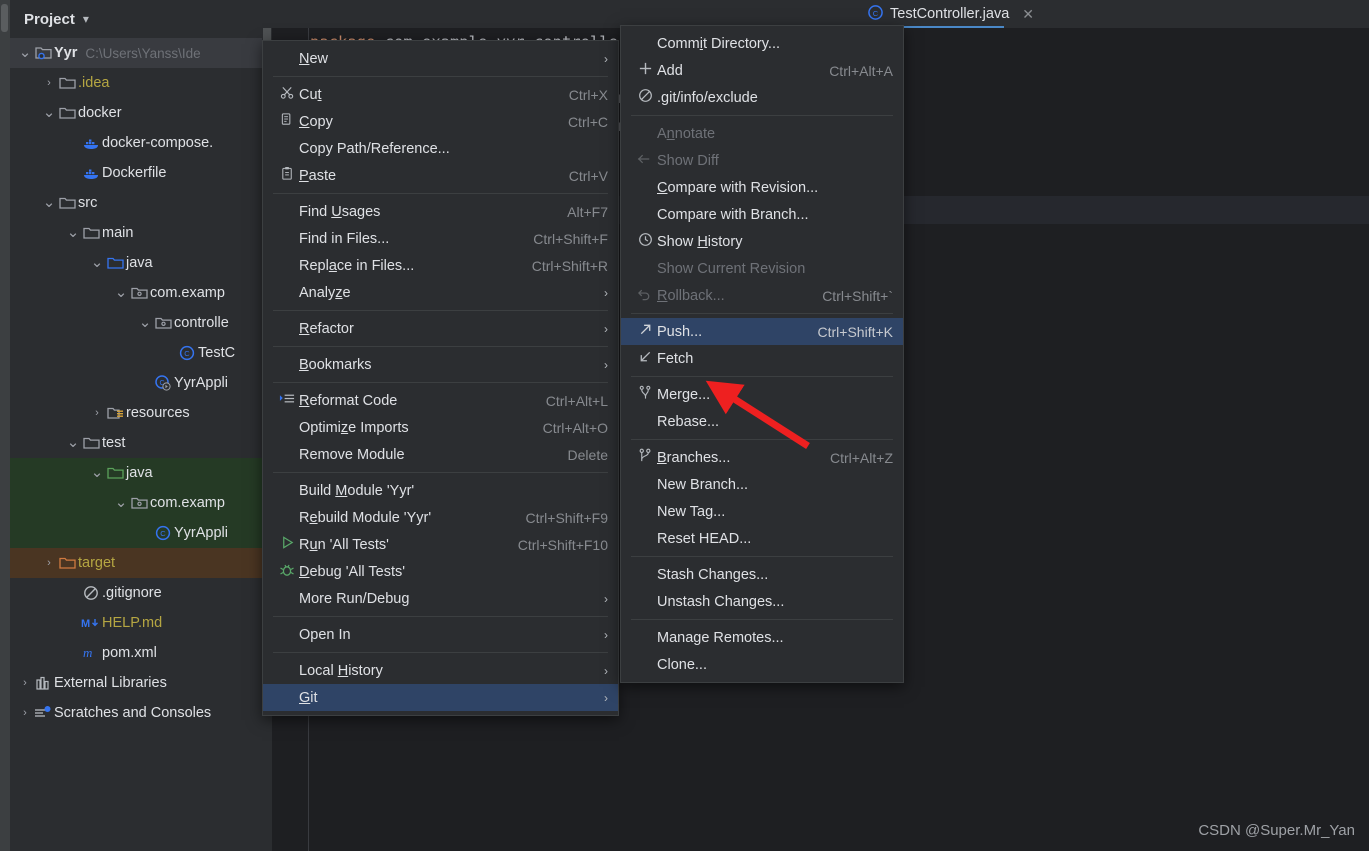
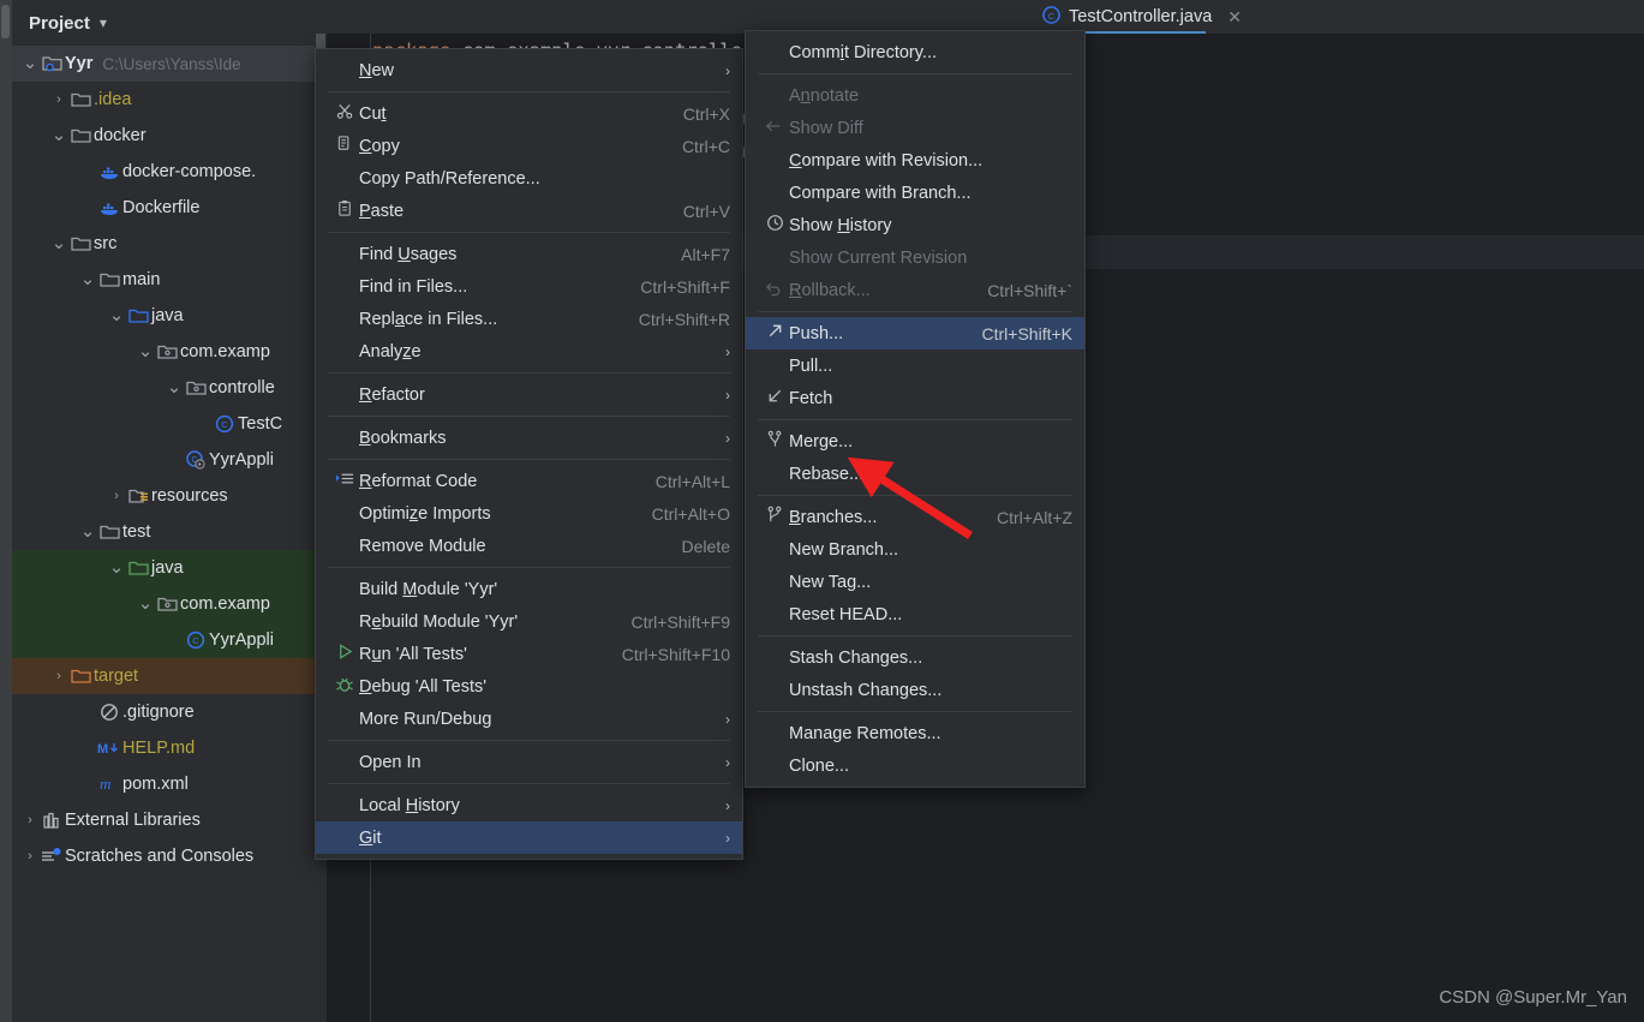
  Project
  ▾
  ⌄
  Yyr
  C:\Users\Yanss\Ide
  ›
  .idea
  ⌄
  docker
  docker-compose.
  Dockerfile
  ⌄
  src
  ⌄
  main
  ⌄
  java
  ⌄
  com.examp
  ⌄
  controlle
  C
  TestC
  YyrAppli
  ›
  resources
  ⌄
  test
  ⌄
  java
  ⌄
  com.examp
  C
  YyrAppli
  ›
  target
  .gitignore
  M
  HELP.md
  m
  pom.xml
  ›
  External Libraries
  ›
  Scratches and Consoles
  C
  TestController.java
  ✕
  CSDN @Super.Mr_Yan
  New
  ›
  Cut
  Ctrl+X
  Copy
  Ctrl+C
  Copy Path/Reference...
  Paste
  Ctrl+V
  Find Usages
  Alt+F7
  Find in Files...
  Ctrl+Shift+F
  Replace in Files...
  Ctrl+Shift+R
  Analyze
  ›
  Refactor
  ›
  Bookmarks
  ›
  Reformat Code
  Ctrl+Alt+L
  Optimize Imports
  Ctrl+Alt+O
  Remove Module
  Delete
  Build Module 'Yyr'
  Rebuild Module 'Yyr'
  Ctrl+Shift+F9
  Run 'All Tests'
  Ctrl+Shift+F10
  Debug 'All Tests'
  More Run/Debug
  ›
  Open In
  ›
  Local History
  ›
  Git
  ›
  Commit Directory...
- Add
- Ctrl+Alt+A
- .git/info/exclude
  Annotate
  Show Diff
  Compare with Revision...
  Compare with Branch...
  Show History
  Show Current Revision
  Rollback...
  Ctrl+Shift+`
  Push...
  Ctrl+Shift+K
+ Pull...
  Fetch
  Merge...
  Rebase...
  Branches...
  Ctrl+Alt+Z
  New Branch...
  New Tag...
  Reset HEAD...
  Stash Changes...
  Unstash Changes...
  Manage Remotes...
  Clone...
